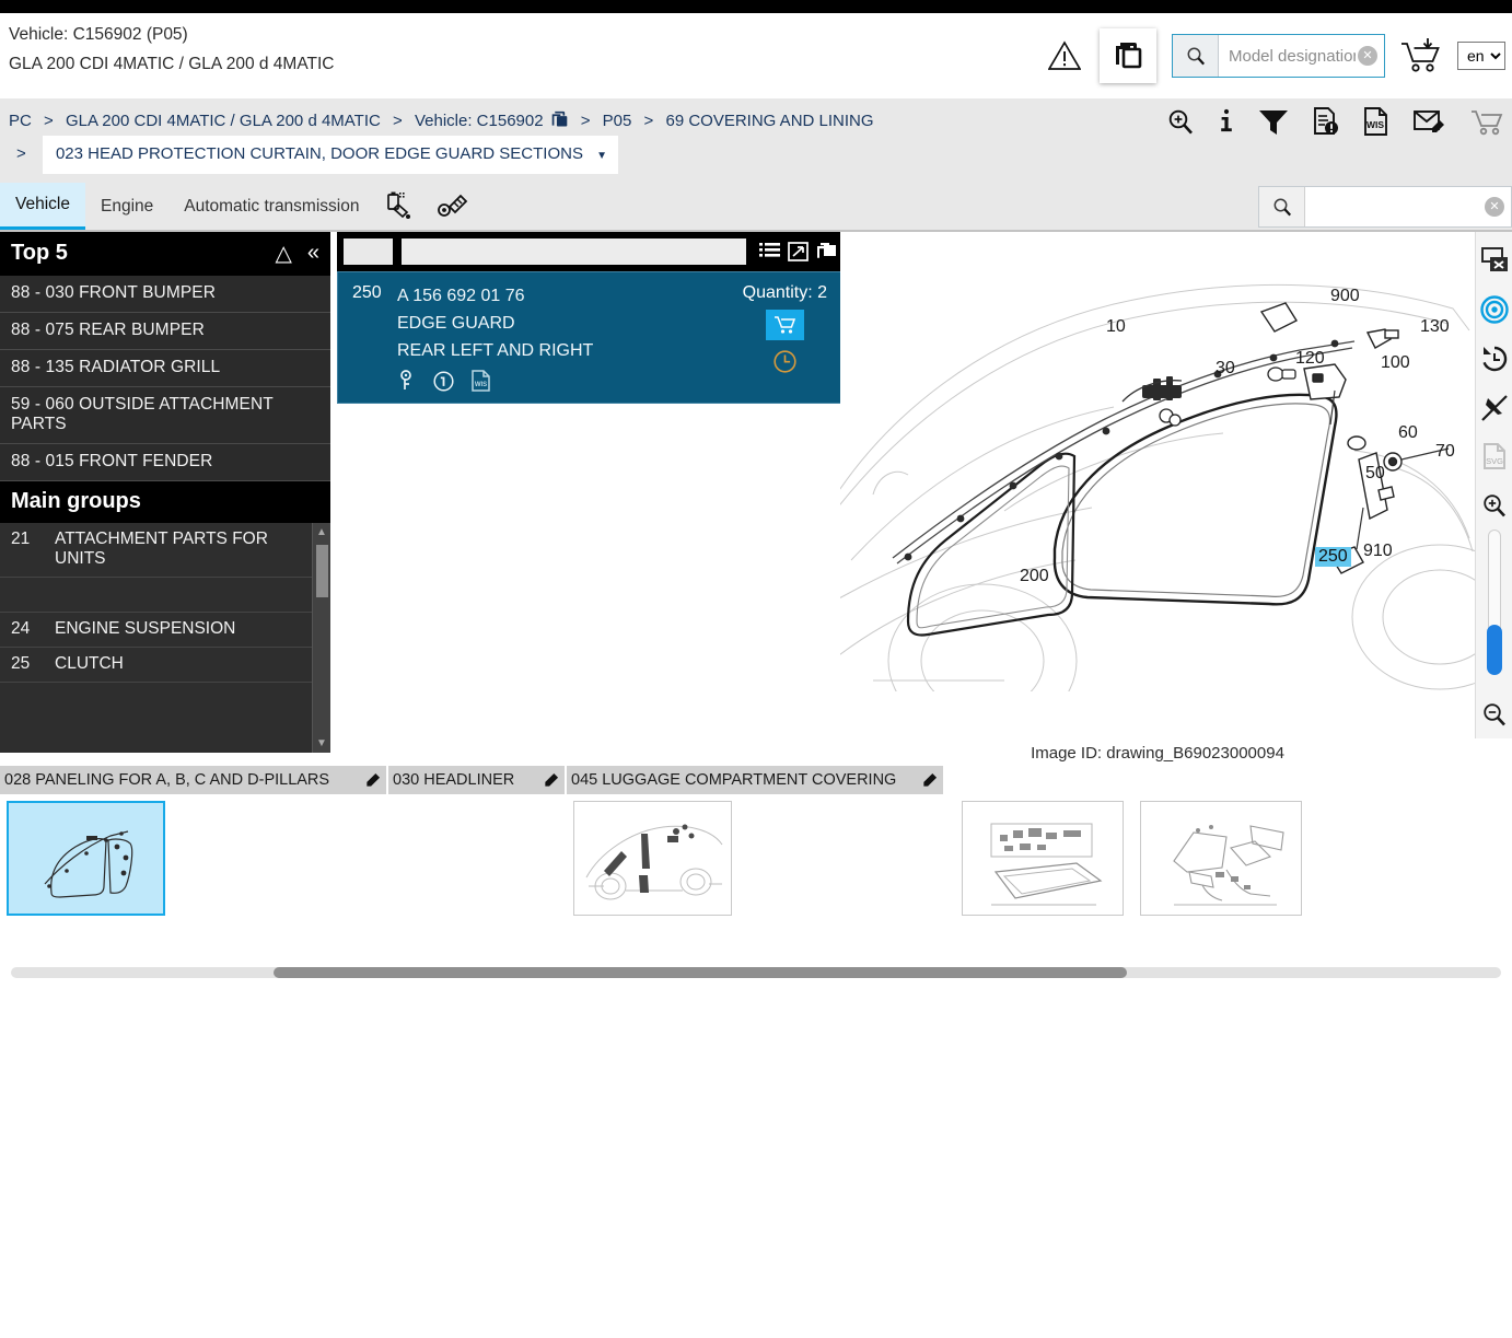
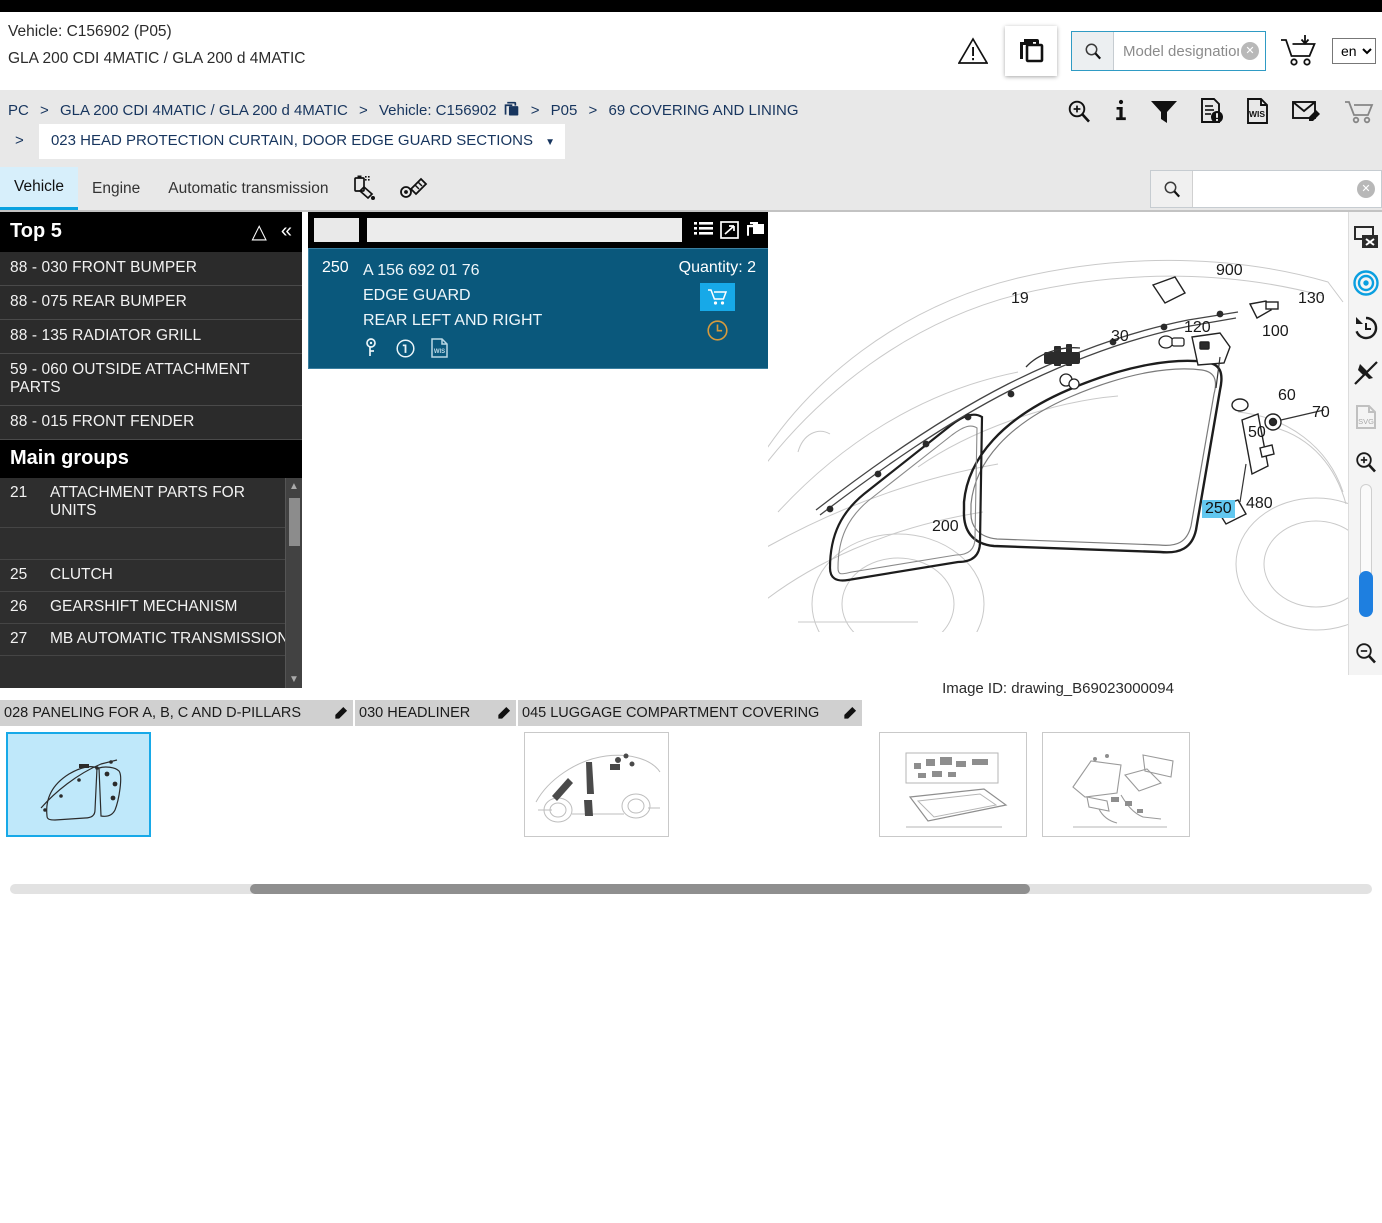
  Vehicle: C156902 (P05)
  GLA 200 CDI 4MATIC / GLA 200 d 4MATIC
  Model designatio
  ✕
  en
  PC > GLA 200 CDI 4MATIC / GLA 200 d 4MATIC > Vehicle: C156902 > P05 > 69 COVERING AND LINING
  > 023 HEAD PROTECTION CURTAIN, DOOR EDGE GUARD SECTIONS ▼
  WIS
  Vehicle
  Engine
  Automatic transmission
  ✕
  Top 5
  △
  «
  88 - 030 FRONT BUMPER
  88 - 075 REAR BUMPER
  88 - 135 RADIATOR GRILL
  59 - 060 OUTSIDE ATTACHMENT PARTS
  88 - 015 FRONT FENDER
  Main groups
  21
  ATTACHMENT PARTS FOR UNITS
- 24
- ENGINE SUSPENSION
  25
  CLUTCH
+ 26
+ GEARSHIFT MECHANISM
+ 27
+ MB AUTOMATIC TRANSMISSION
  ▲
  ▼
  250
  A 156 692 01 76
  EDGE GUARD
  REAR LEFT AND RIGHT
  Quantity: 2
  900
- 10
+ 19
  130
  30
  120
  100
  60
  70
  50
- 910
+ 480
  250
  200
  Image ID: drawing_B69023000094
  SVG
  028 PANELING FOR A, B, C AND D-PILLARS
  030 HEADLINER
  045 LUGGAGE COMPARTMENT COVERING
